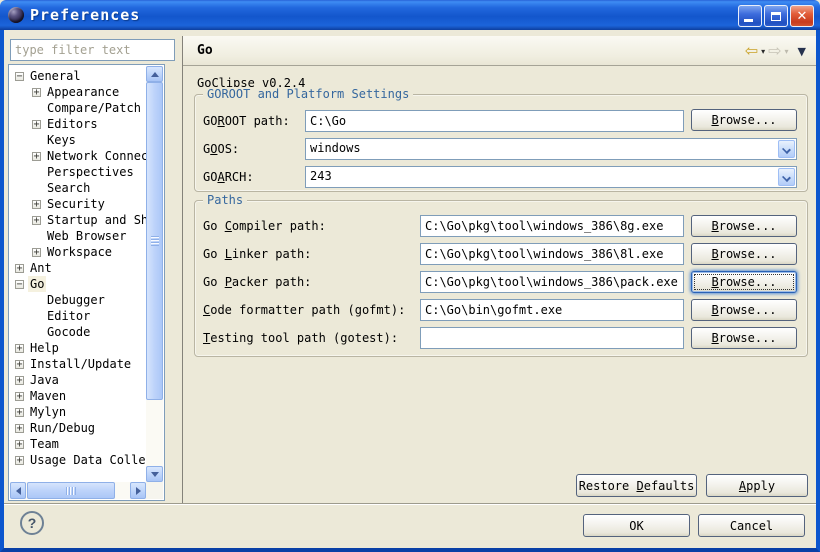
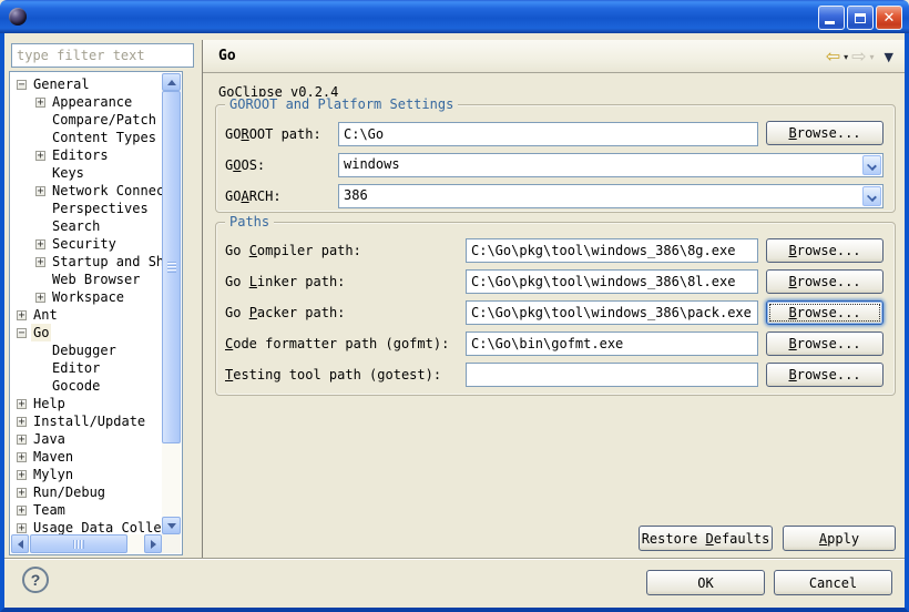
- Preferences
  ✕
  type filter text
  −
  General
  +
  Appearance
  Compare/Patch
+ Content Types
  +
  Editors
  Keys
  +
  Network Connec
  Perspectives
  Search
  +
  Security
  +
  Startup and Sh
  Web Browser
  +
  Workspace
  +
  Ant
  −
  Go
  Debugger
  Editor
  Gocode
  +
  Help
  +
  Install/Update
  +
  Java
  +
  Maven
  +
  Mylyn
  +
  Run/Debug
  +
  Team
  +
  Usage Data Colle
  Go
  ⇦
  ▾
  ⇨
  ▾
  ▼
  GoClipse v0.2.4
  GOROOT and Platform Settings
  GOROOT path:
  C:\Go
  Browse...
  GOOS:
  windows
  GOARCH:
- 243
+ 386
  Paths
  Go Compiler path:
  C:\Go\pkg\tool\windows_386\8g.exe
  Browse...
  Go Linker path:
  C:\Go\pkg\tool\windows_386\8l.exe
  Browse...
  Go Packer path:
  C:\Go\pkg\tool\windows_386\pack.exe
  Browse...
  Code formatter path (gofmt):
  C:\Go\bin\gofmt.exe
  Browse...
  Testing tool path (gotest):
  Browse...
  Restore Defaults
  Apply
  ?
  OK
  Cancel
